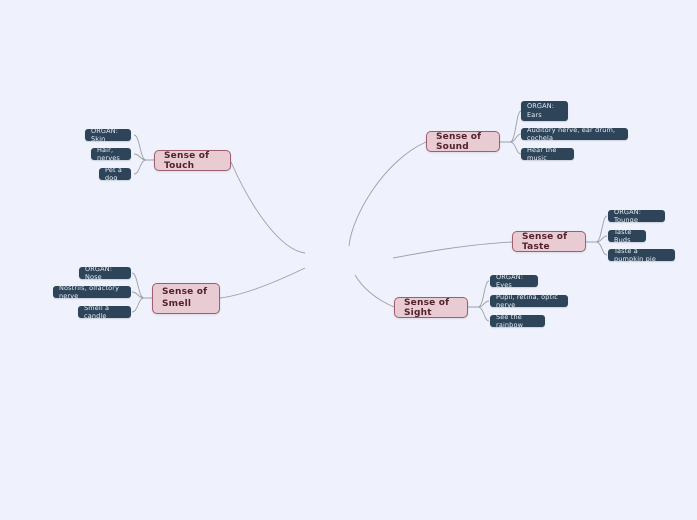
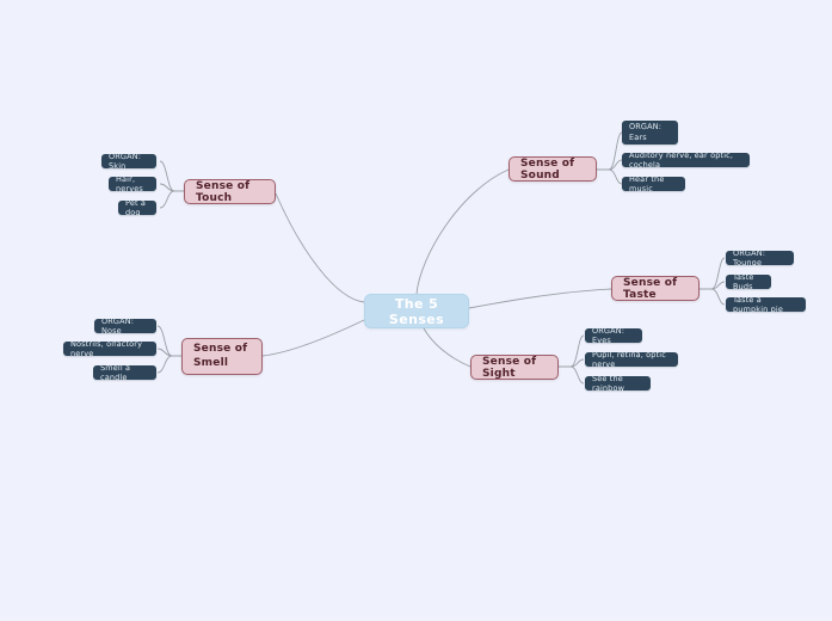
+ The 5 Senses
  Sense of Touch
  ORGAN: Skin
  Hair, nerves
  Pet a dog
  Sense of Sound
  ORGAN:
  Ears
- Auditory nerve, ear drum, cochela
+ Auditory nerve, ear optic, cochela
  Hear the music
  Sense of Taste
  ORGAN: Tounge
  Taste Buds
  Taste a pumpkin pie
  Sense of Sight
  ORGAN: Eyes
  Pupil, retina, optic nerve
  See the rainbow
  Sense of
  Smell
  ORGAN: Nose
  Nostrils, olfactory nerve
  Smell a candle
